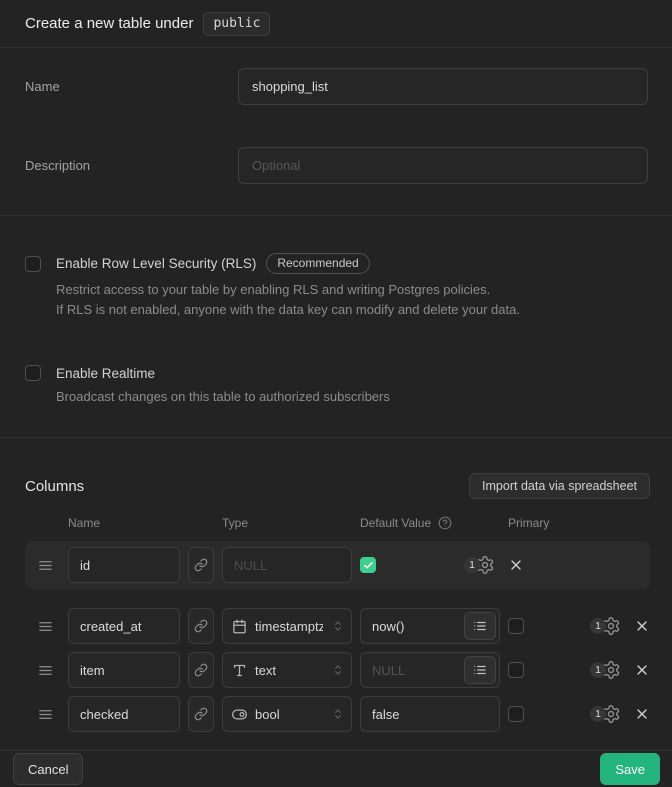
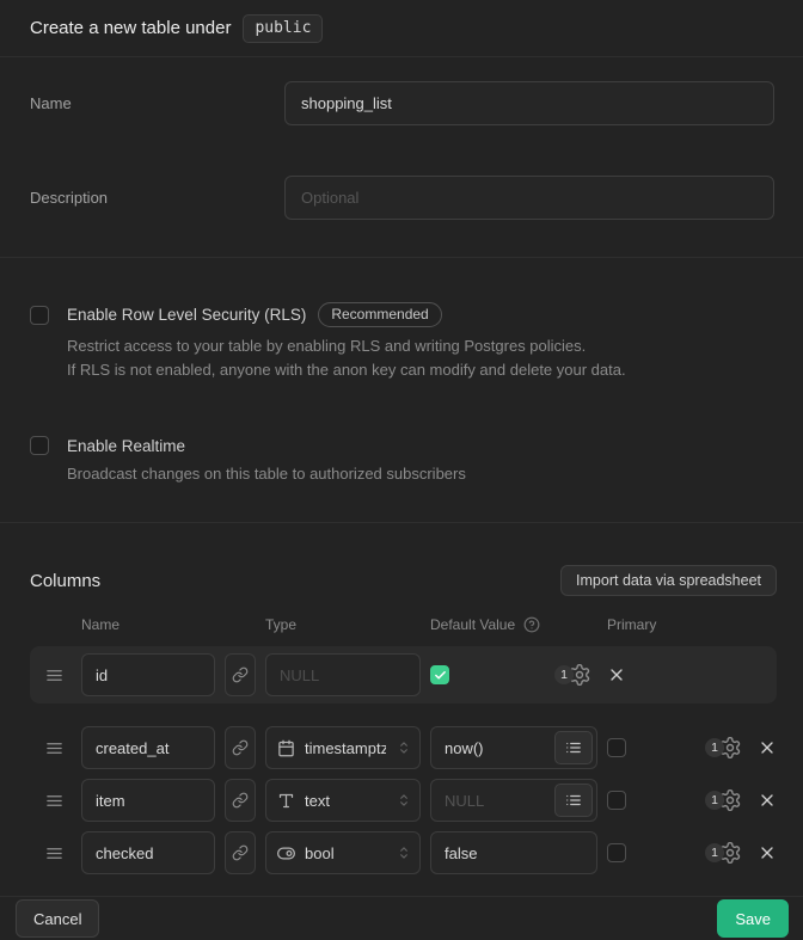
  Create a new table under
  public
  Name
  shopping_list
  Description
  Optional
  Enable Row Level Security (RLS)
  Recommended
  Restrict access to your table by enabling RLS and writing Postgres policies.
- If RLS is not enabled, anyone with the data key can modify and delete your data.
+ If RLS is not enabled, anyone with the anon key can modify and delete your data.
  Enable Realtime
  Broadcast changes on this table to authorized subscribers
  Columns
  Import data via spreadsheet
  Name
  Type
  Default Value
  Primary
  id
  NULL
  1
  created_at
  timestamptz
  now()
  1
  item
  text
  NULL
  1
  checked
  bool
  false
  1
  Cancel
  Save
